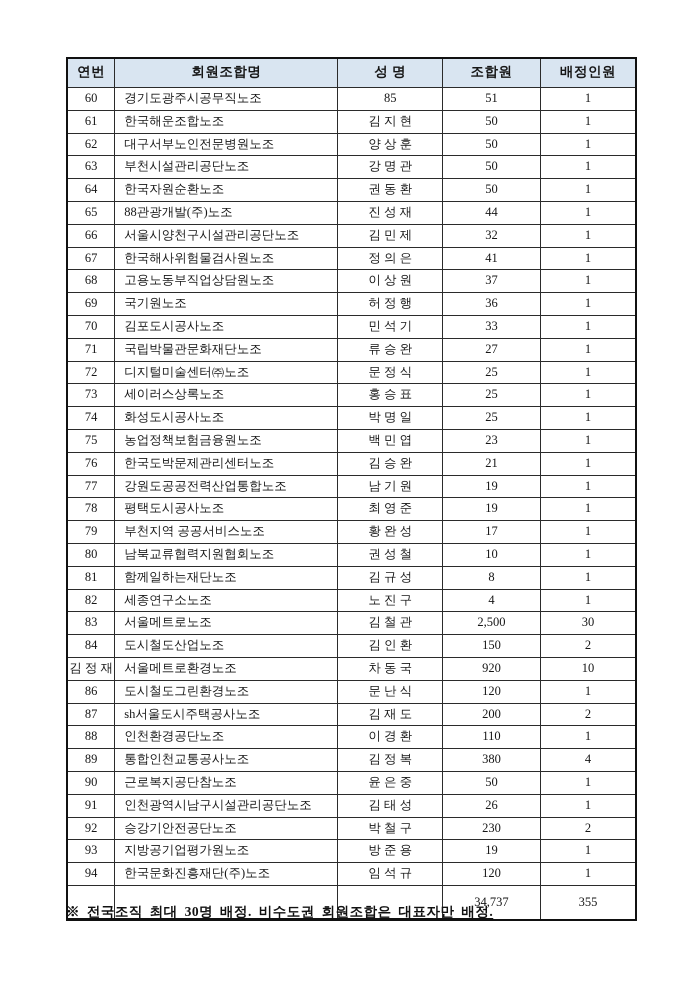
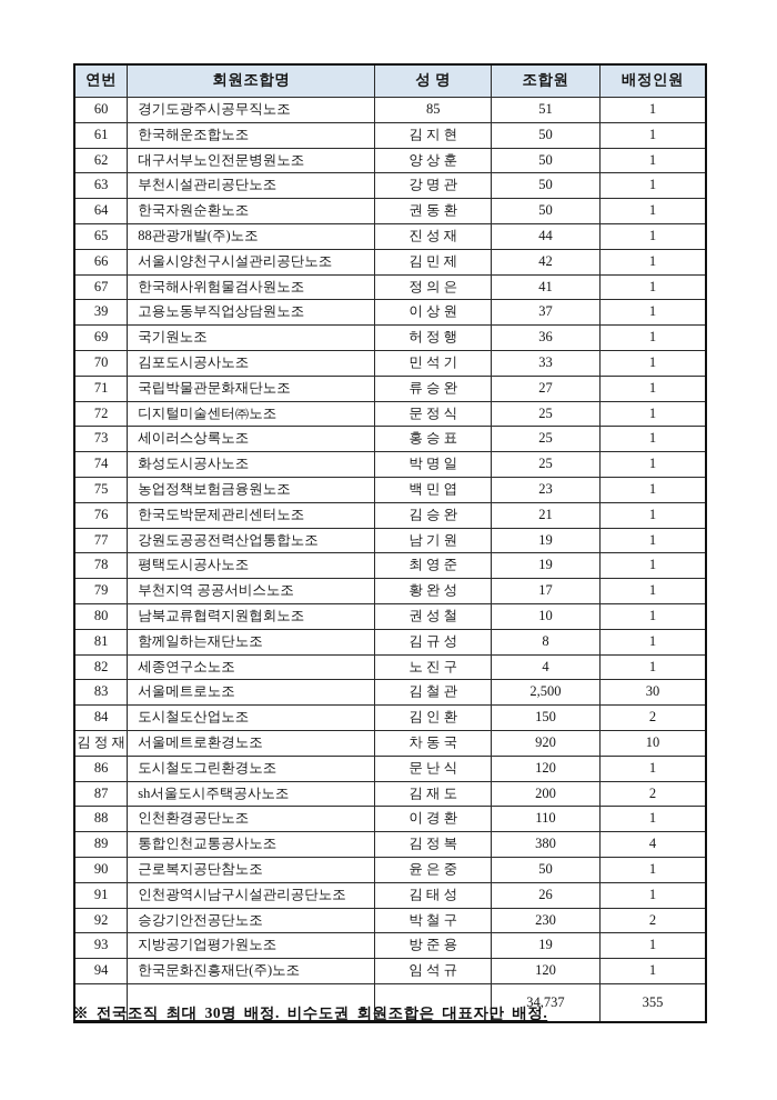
  연번	회원조합명	성 명	조합원	배정인원
  60	경기도광주시공무직노조	85	51	1
  61	한국해운조합노조	김 지 현	50	1
  62	대구서부노인전문병원노조	양 상 훈	50	1
  63	부천시설관리공단노조	강 명 관	50	1
  64	한국자원순환노조	권 동 환	50	1
  65	88관광개발(주)노조	진 성 재	44	1
- 66	서울시양천구시설관리공단노조	김 민 제	32	1
+ 66	서울시양천구시설관리공단노조	김 민 제	42	1
  67	한국해사위험물검사원노조	정 의 은	41	1
- 68	고용노동부직업상담원노조	이 상 원	37	1
+ 39	고용노동부직업상담원노조	이 상 원	37	1
  69	국기원노조	허 정 행	36	1
  70	김포도시공사노조	민 석 기	33	1
  71	국립박물관문화재단노조	류 승 완	27	1
  72	디지털미술센터㈜노조	문 정 식	25	1
  73	세이러스상록노조	홍 승 표	25	1
  74	화성도시공사노조	박 명 일	25	1
  75	농업정책보험금융원노조	백 민 엽	23	1
  76	한국도박문제관리센터노조	김 승 완	21	1
  77	강원도공공전력산업통합노조	남 기 원	19	1
  78	평택도시공사노조	최 영 준	19	1
  79	부천지역 공공서비스노조	황 완 성	17	1
  80	남북교류협력지원협회노조	권 성 철	10	1
  81	함께일하는재단노조	김 규 성	8	1
  82	세종연구소노조	노 진 구	4	1
  83	서울메트로노조	김 철 관	2,500	30
  84	도시철도산업노조	김 인 환	150	2
  김 정 재	서울메트로환경노조	차 동 국	920	10
  86	도시철도그린환경노조	문 난 식	120	1
  87	sh서울도시주택공사노조	김 재 도	200	2
  88	인천환경공단노조	이 경 환	110	1
  89	통합인천교통공사노조	김 정 복	380	4
  90	근로복지공단참노조	윤 은 중	50	1
  91	인천광역시남구시설관리공단노조	김 태 성	26	1
  92	승강기안전공단노조	박 철 구	230	2
  93	지방공기업평가원노조	방 준 용	19	1
  94	한국문화진흥재단(주)노조	임 석 규	120	1
  			34,737	355
  ※ 전국조직 최대 30명 배정. 비수도권 회원조합은 대표자만 배정.
